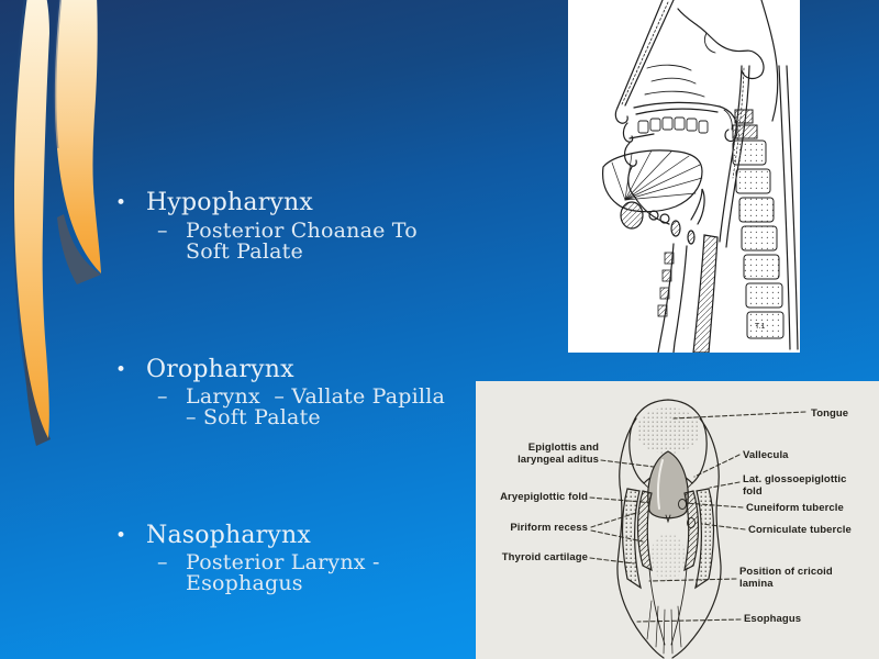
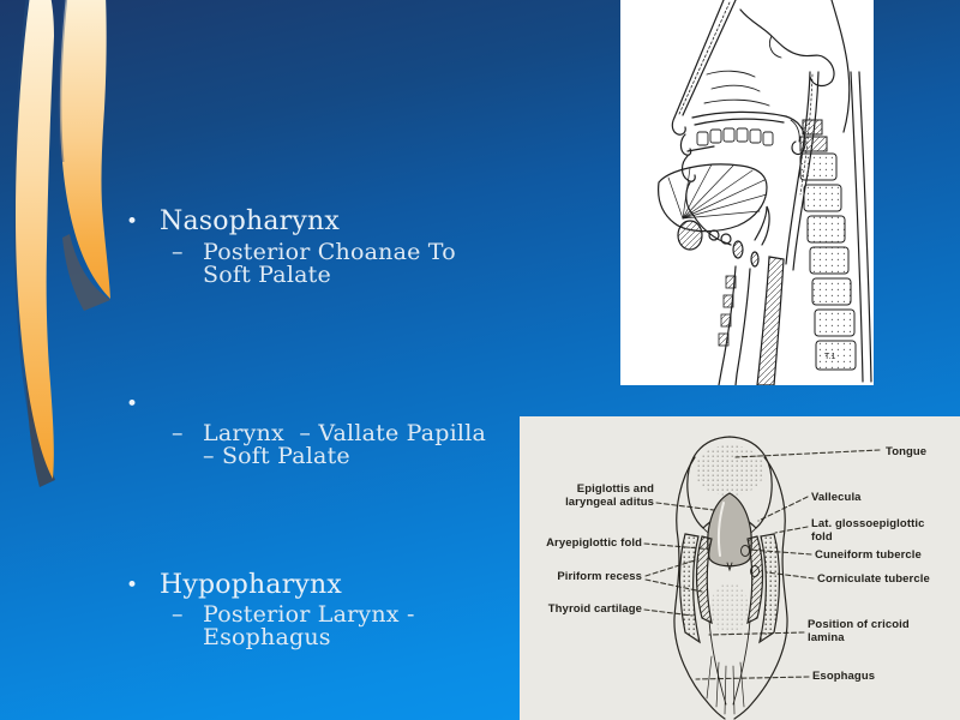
  •
- Hypopharynx
+ Nasopharynx
  –
  Posterior Choanae To
  Soft Palate
  •
- Oropharynx
  –
  Larynx – Vallate Papilla
  – Soft Palate
  •
- Nasopharynx
+ Hypopharynx
  –
  Posterior Larynx -
  Esophagus
  Tongue
  Vallecula
  Lat. glossoepiglottic fold
  Cuneiform tubercle
  Corniculate tubercle
  Position of cricoid lamina
  Esophagus
  Epiglottis and laryngeal aditus
  Aryepiglottic fold
  Piriform recess
  Thyroid cartilage
